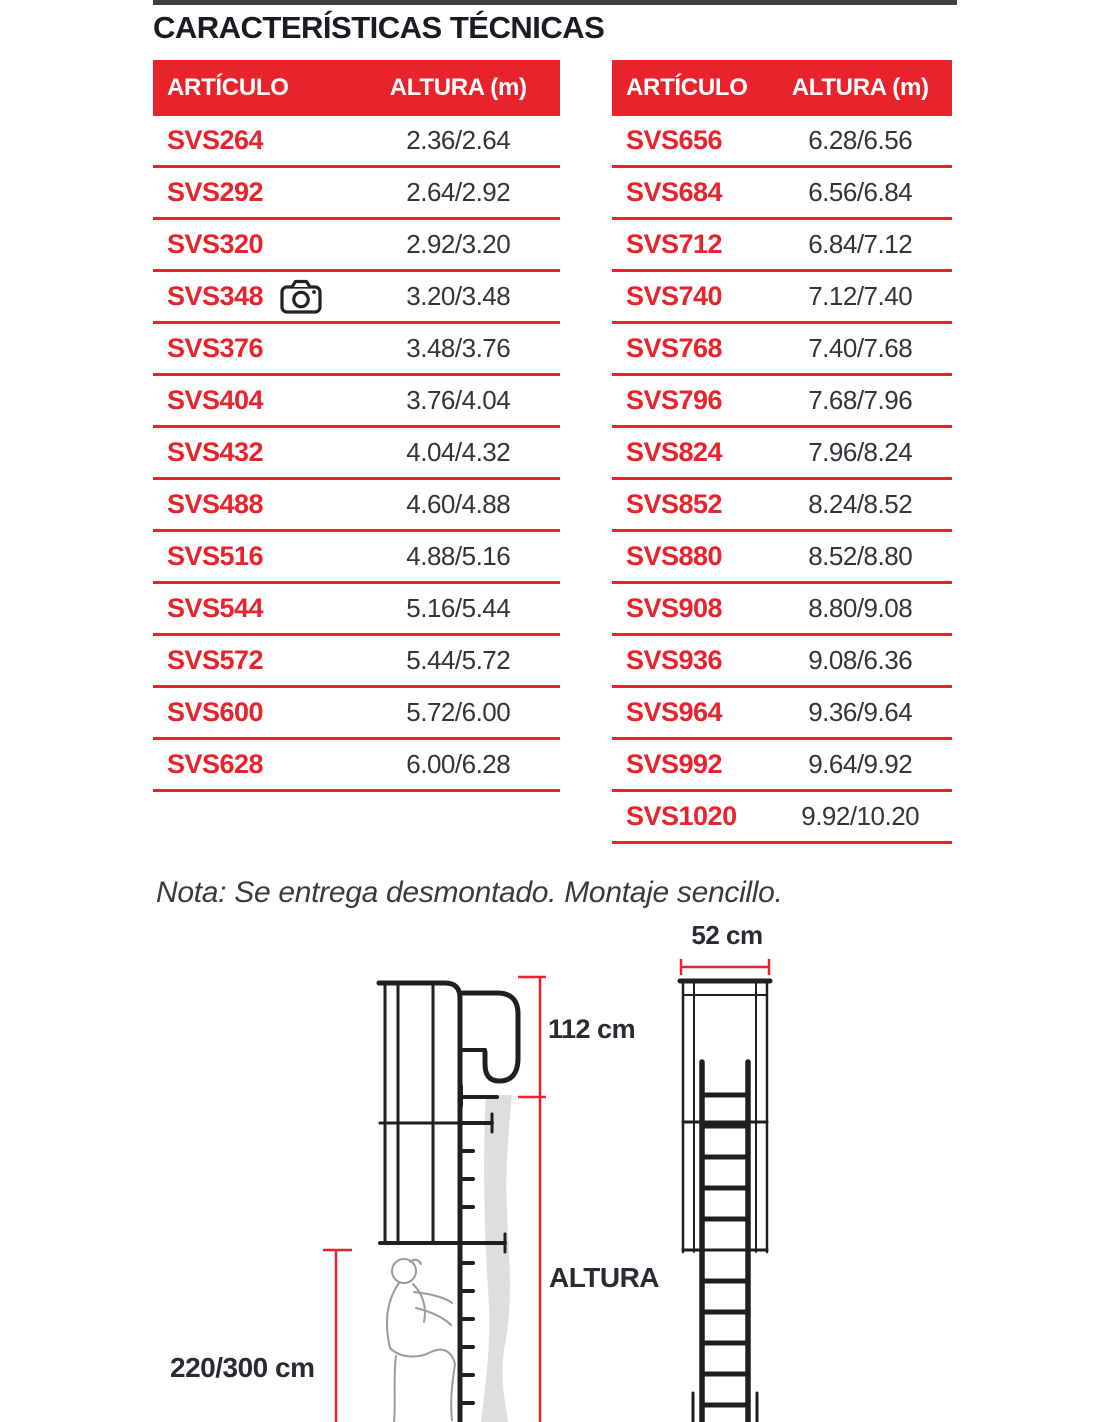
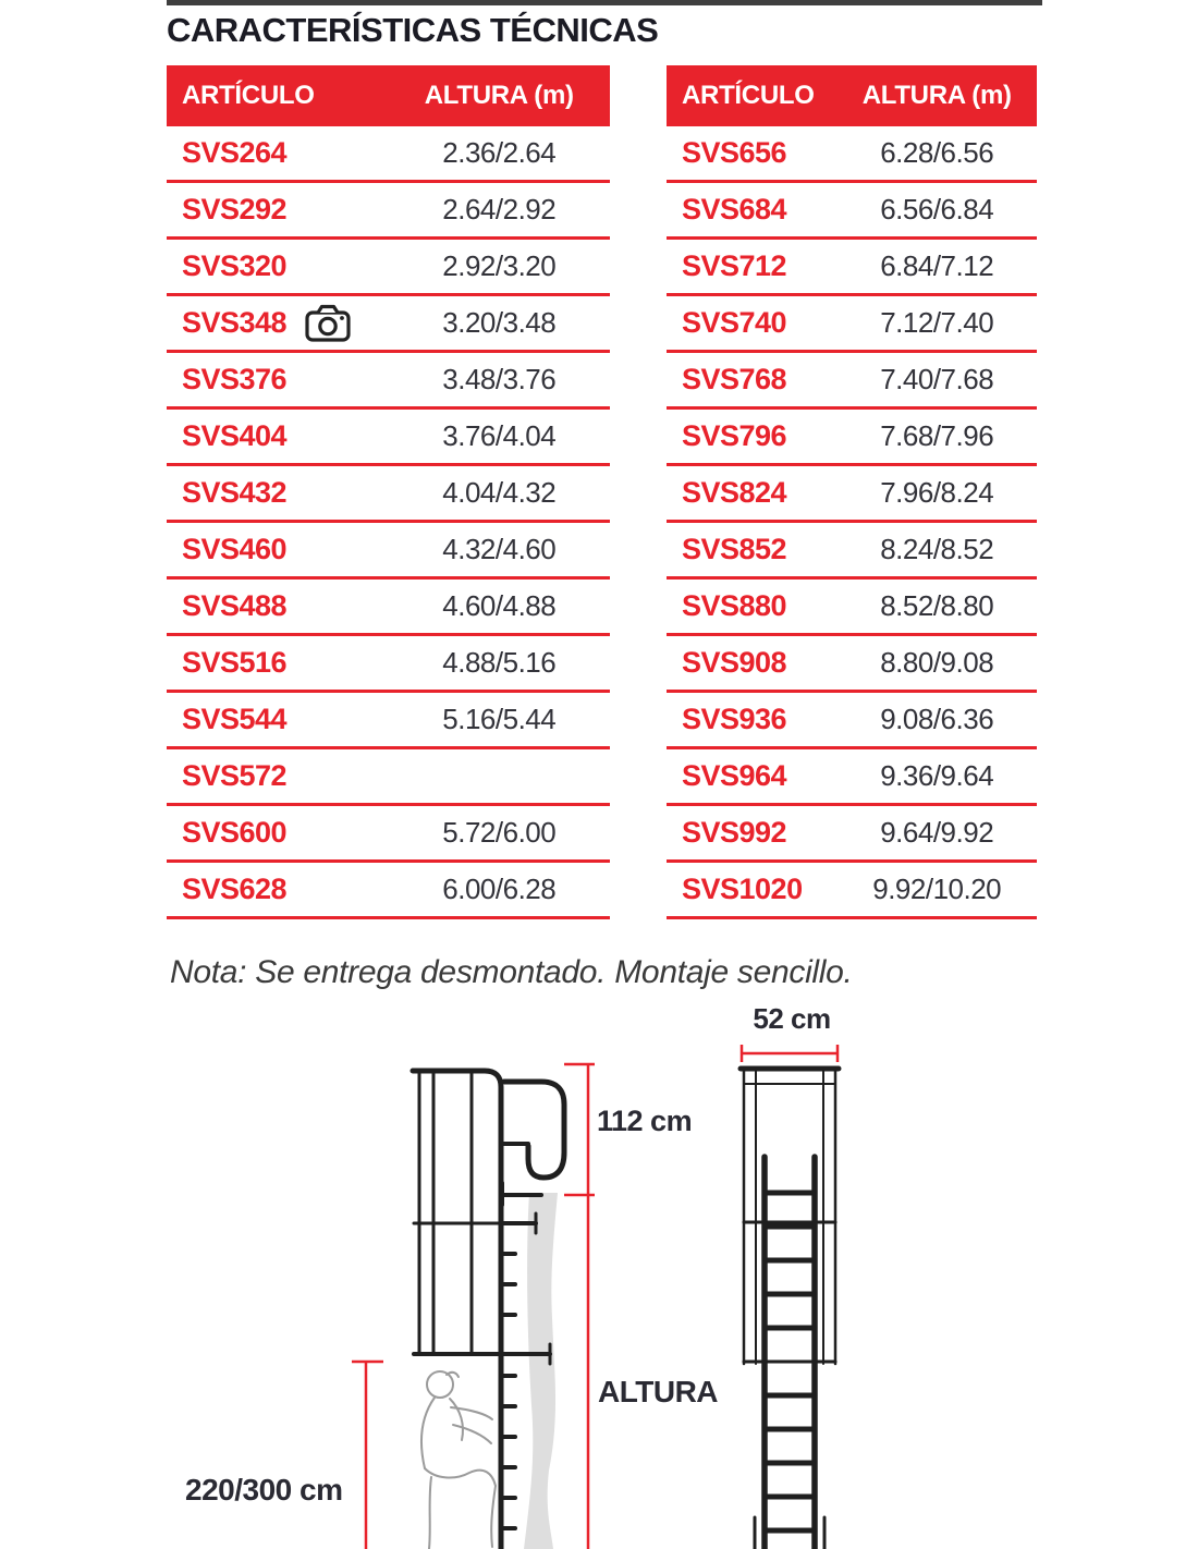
  CARACTERÍSTICAS TÉCNICAS
  ARTÍCULO
  ALTURA (m)
  SVS264
  2.36/2.64
  SVS292
  2.64/2.92
  SVS320
  2.92/3.20
  SVS348
  3.20/3.48
  SVS376
  3.48/3.76
  SVS404
  3.76/4.04
  SVS432
  4.04/4.32
+ SVS460
+ 4.32/4.60
  SVS488
  4.60/4.88
  SVS516
  4.88/5.16
  SVS544
  5.16/5.44
  SVS572
- 5.44/5.72
  SVS600
  5.72/6.00
  SVS628
  6.00/6.28
  ARTÍCULO
  ALTURA (m)
  SVS656
  6.28/6.56
  SVS684
  6.56/6.84
  SVS712
  6.84/7.12
  SVS740
  7.12/7.40
  SVS768
  7.40/7.68
  SVS796
  7.68/7.96
  SVS824
  7.96/8.24
  SVS852
  8.24/8.52
  SVS880
  8.52/8.80
  SVS908
  8.80/9.08
  SVS936
  9.08/6.36
  SVS964
  9.36/9.64
  SVS992
  9.64/9.92
  SVS1020
  9.92/10.20
  Nota: Se entrega desmontado. Montaje sencillo.
  52 cm
  112 cm
  ALTURA
  220/300 cm
